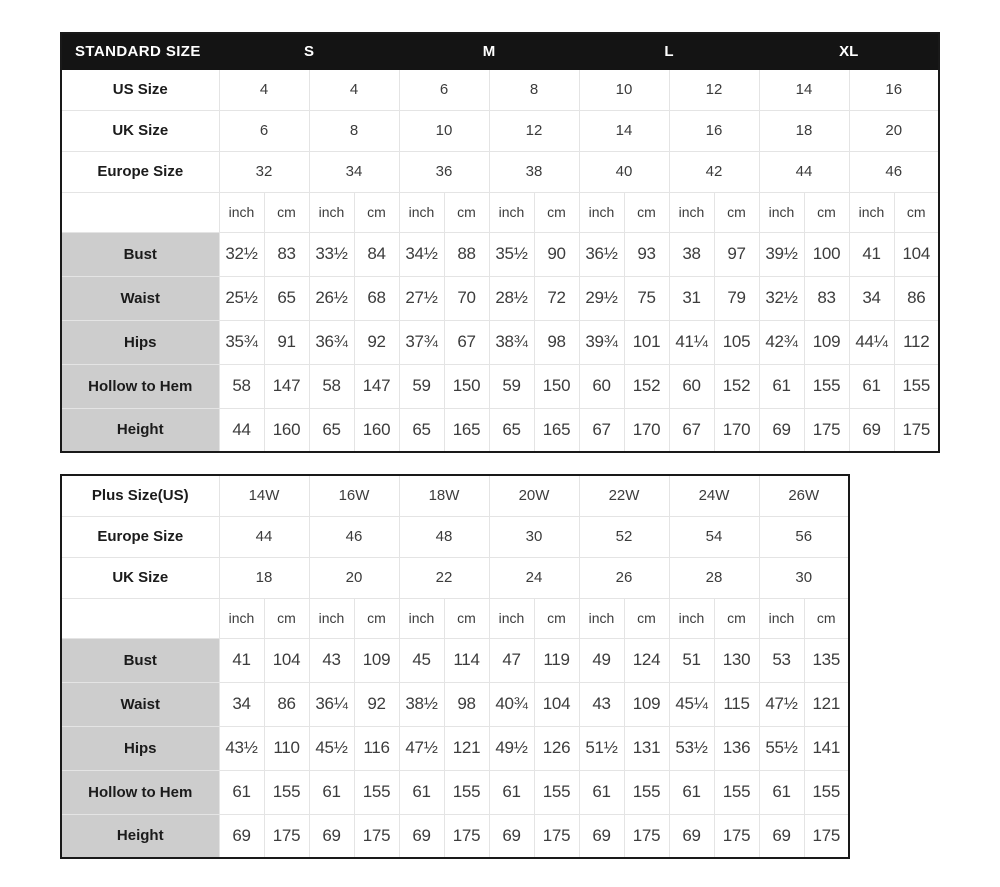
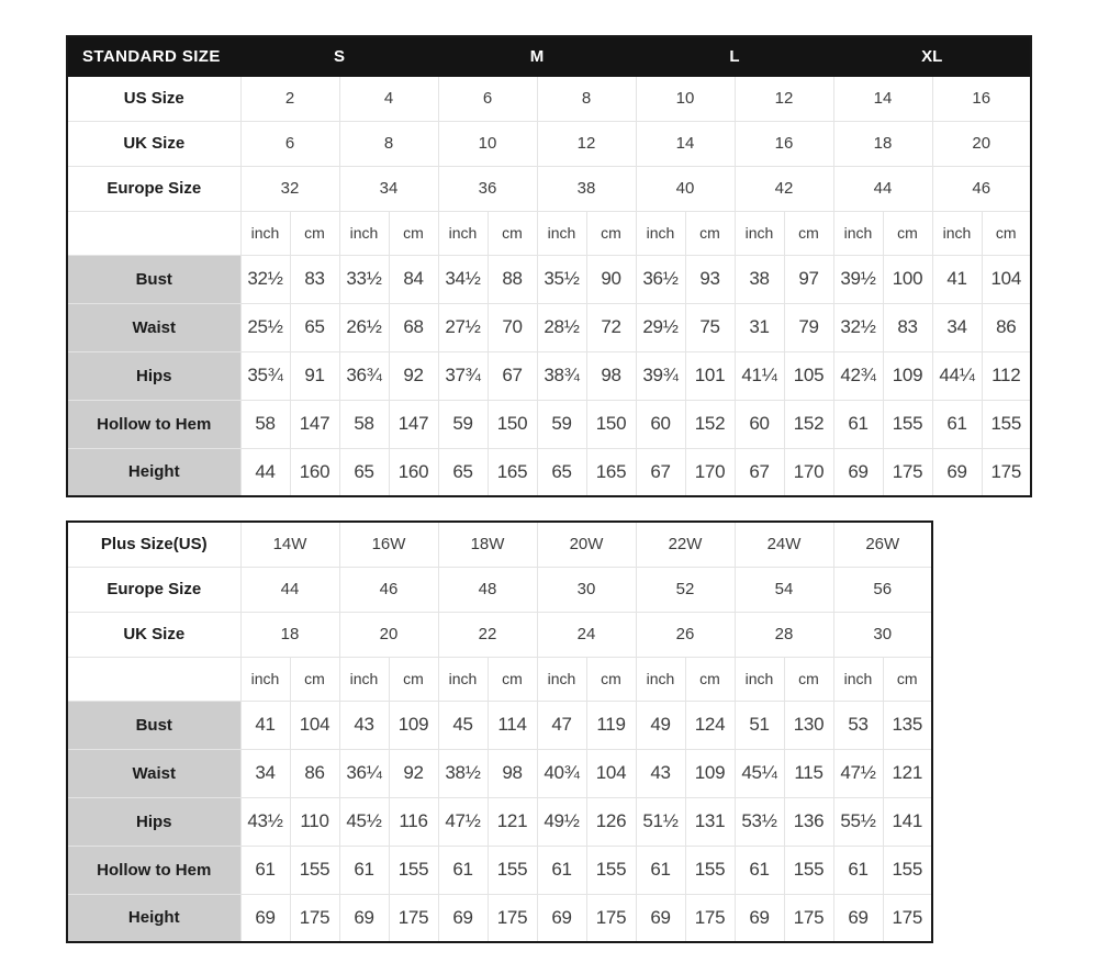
  STANDARD SIZE	S	M	L	XL
- US Size	4	4	6	8	10	12	14	16
+ US Size	2	4	6	8	10	12	14	16
  UK Size	6	8	10	12	14	16	18	20
  Europe Size	32	34	36	38	40	42	44	46
  	inch	cm	inch	cm	inch	cm	inch	cm	inch	cm	inch	cm	inch	cm	inch	cm
  Bust	32½	83	33½	84	34½	88	35½	90	36½	93	38	97	39½	100	41	104
  Waist	25½	65	26½	68	27½	70	28½	72	29½	75	31	79	32½	83	34	86
  Hips	35¾	91	36¾	92	37¾	67	38¾	98	39¾	101	41¼	105	42¾	109	44¼	112
  Hollow to Hem	58	147	58	147	59	150	59	150	60	152	60	152	61	155	61	155
  Height	44	160	65	160	65	165	65	165	67	170	67	170	69	175	69	175
  Plus Size(US)	14W	16W	18W	20W	22W	24W	26W
  Europe Size	44	46	48	30	52	54	56
  UK Size	18	20	22	24	26	28	30
  	inch	cm	inch	cm	inch	cm	inch	cm	inch	cm	inch	cm	inch	cm
  Bust	41	104	43	109	45	114	47	119	49	124	51	130	53	135
  Waist	34	86	36¼	92	38½	98	40¾	104	43	109	45¼	115	47½	121
  Hips	43½	110	45½	116	47½	121	49½	126	51½	131	53½	136	55½	141
  Hollow to Hem	61	155	61	155	61	155	61	155	61	155	61	155	61	155
  Height	69	175	69	175	69	175	69	175	69	175	69	175	69	175
